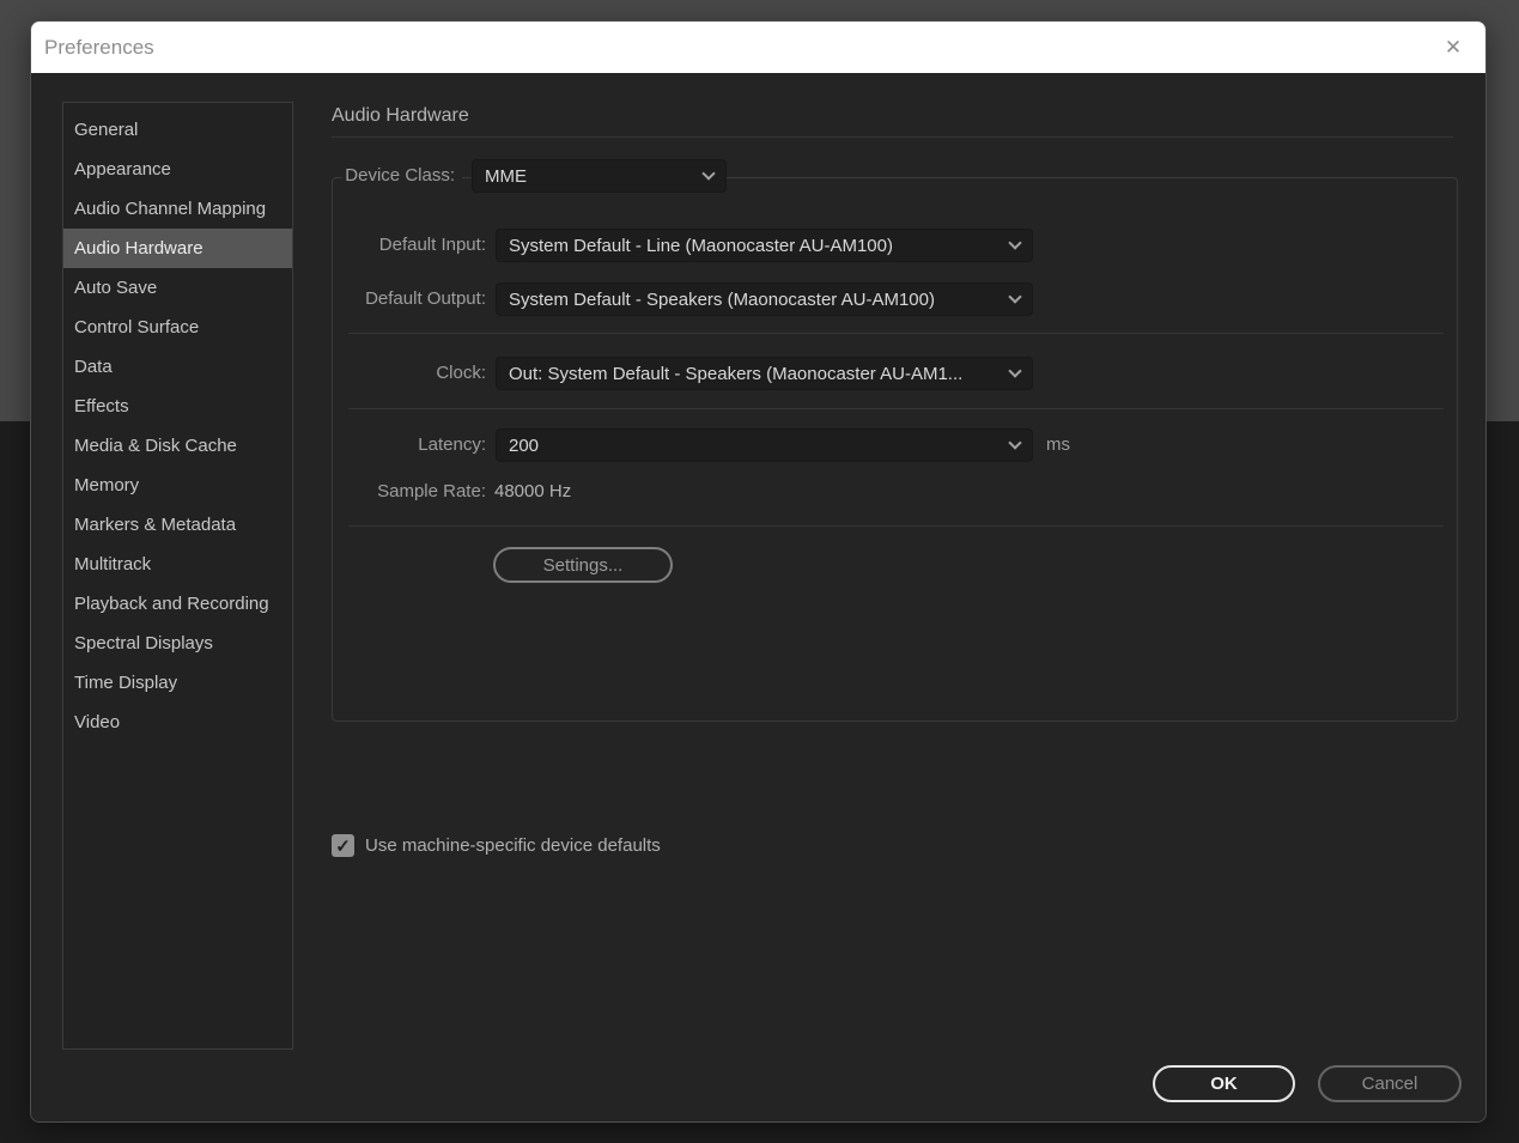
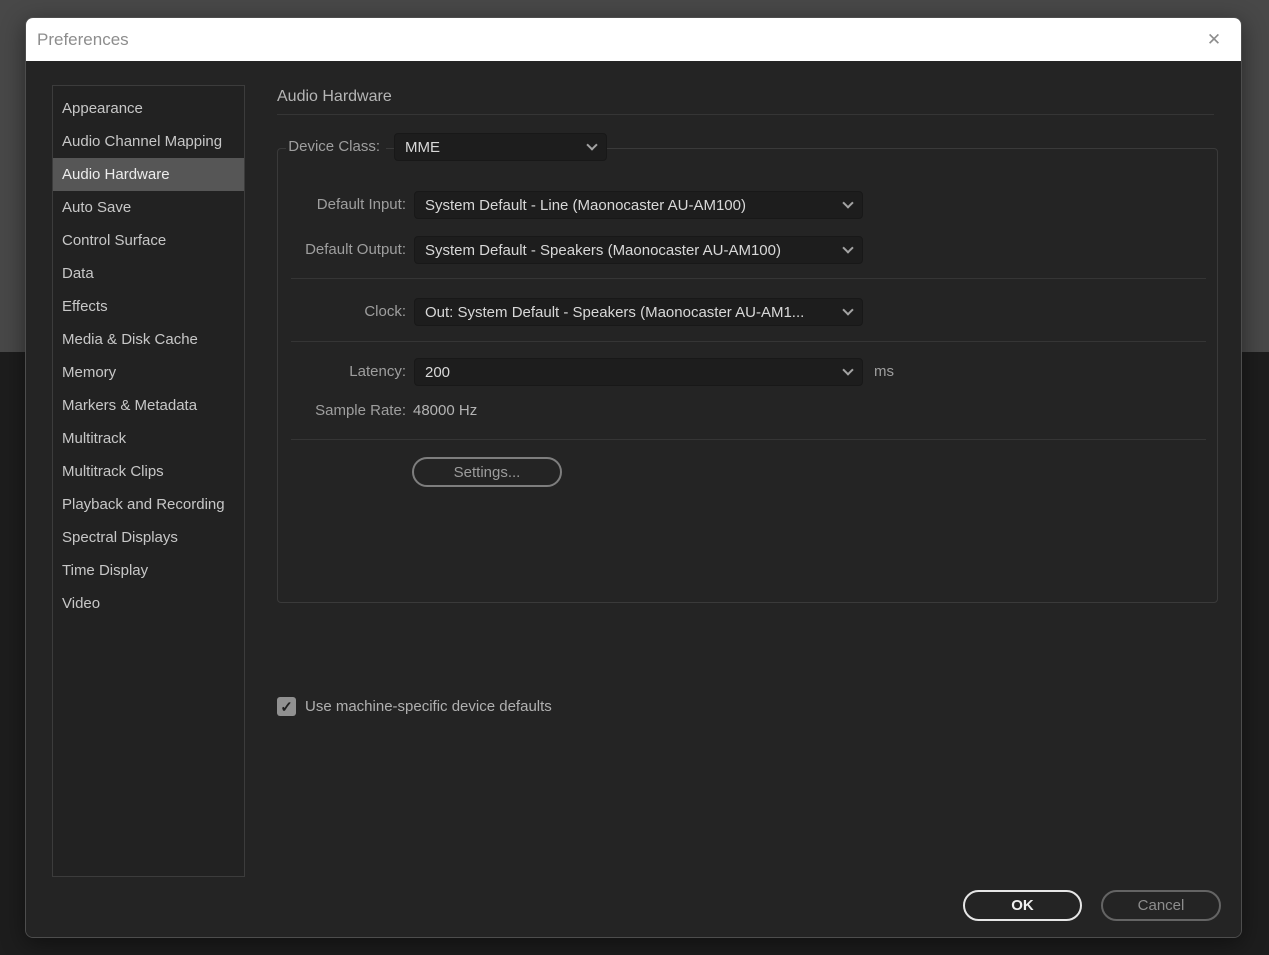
  Preferences
  ✕
- General
  Appearance
  Audio Channel Mapping
  Audio Hardware
  Auto Save
  Control Surface
  Data
  Effects
  Media & Disk Cache
  Memory
  Markers & Metadata
  Multitrack
+ Multitrack Clips
  Playback and Recording
  Spectral Displays
  Time Display
  Video
  Audio Hardware
  Device Class:
  MME
  Default Input:
  System Default - Line (Maonocaster AU-AM100)
  Default Output:
  System Default - Speakers (Maonocaster AU-AM100)
  Clock:
  Out: System Default - Speakers (Maonocaster AU-AM1...
  Latency:
  200
  ms
  Sample Rate:
  48000 Hz
  Settings...
  ✓
  Use machine-specific device defaults
  OK
  Cancel
